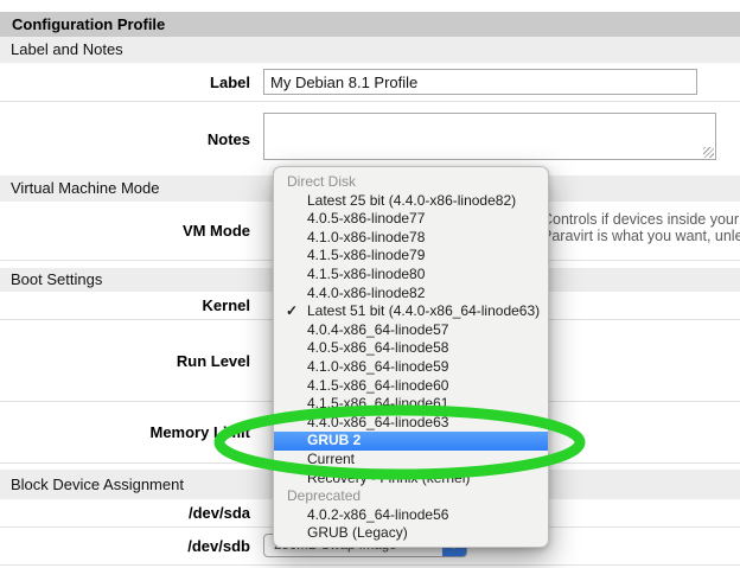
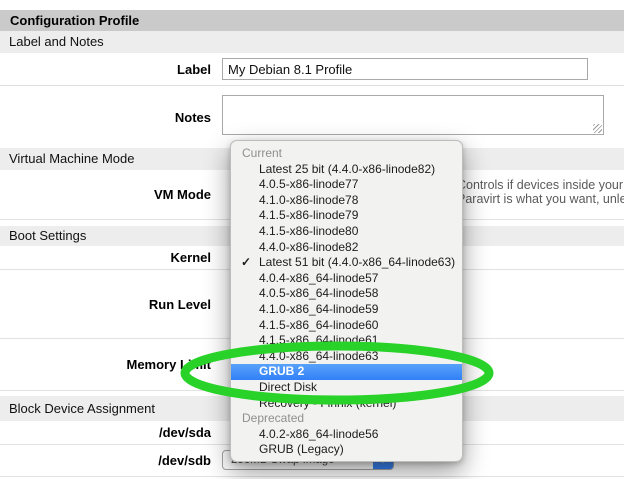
  Configuration Profile
  Label and Notes
  Label
  My Debian 8.1 Profile
  Notes
  Virtual Machine Mode
  VM Mode
  ontrols if devices inside your
  aravirt is what you want, unle
  Boot Settings
  Kernel
  Run Level
  Memory Lit
  Block Device Assignment
  /dev/sda
  /dev/sdb
- Direct Disk
+ Current
  Latest 25 bit (4.4.0-x86-linode82)
  4.0.5-x86-linode77
  4.1.0-x86-linode78
  4.1.5-x86-linode79
  4.1.5-x86-linode80
  4.4.0-x86-linode82
  Latest 51 bit (4.4.0-x86_64-linode63)
  ✓
  4.0.4-x86_64-linode57
  4.0.5-x86_64-linode58
  4.1.0-x86_64-linode59
  4.1.5-x86_64-linode60
  4.1.5-x86_64-linode61
  4.4.0-x86_64-linode63
  GRUB 2
- Current
+ Direct Disk
  Deprecated
  4.0.2-x86_64-linode56
  GRUB (Legacy)
